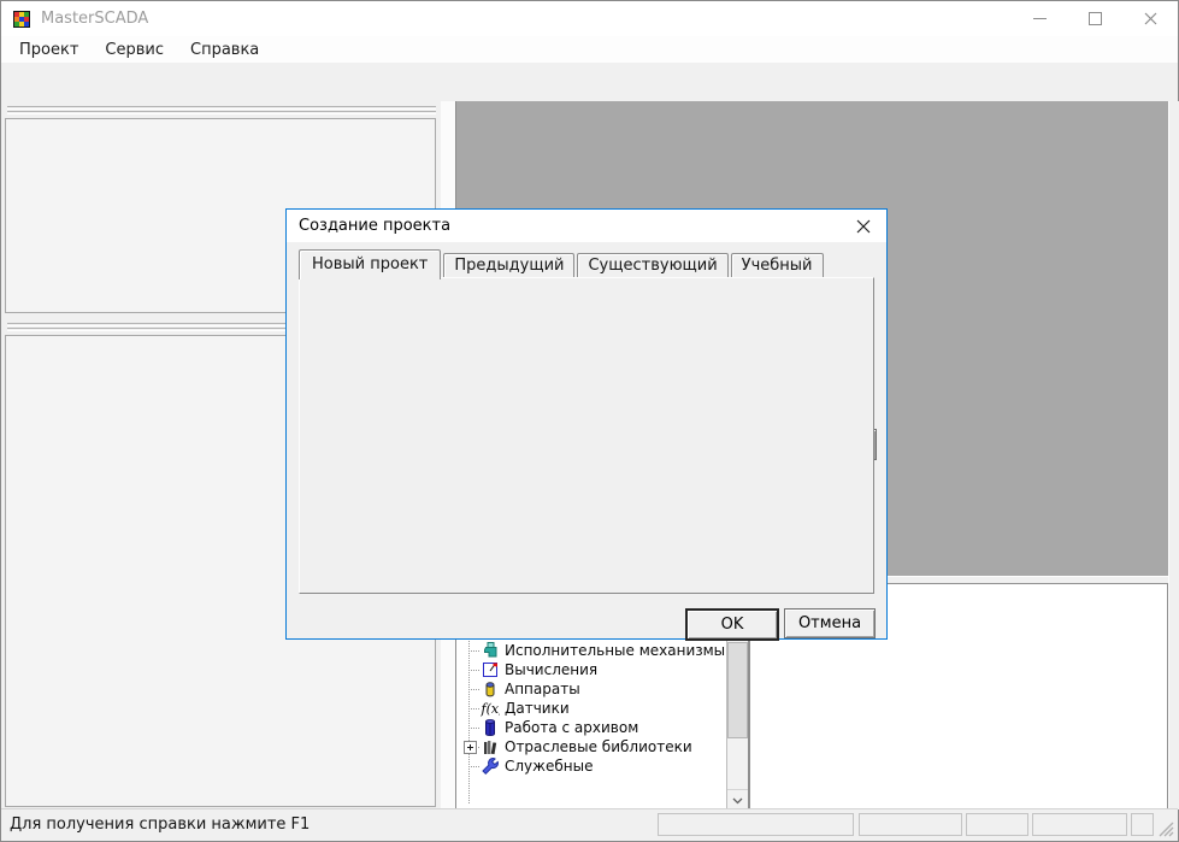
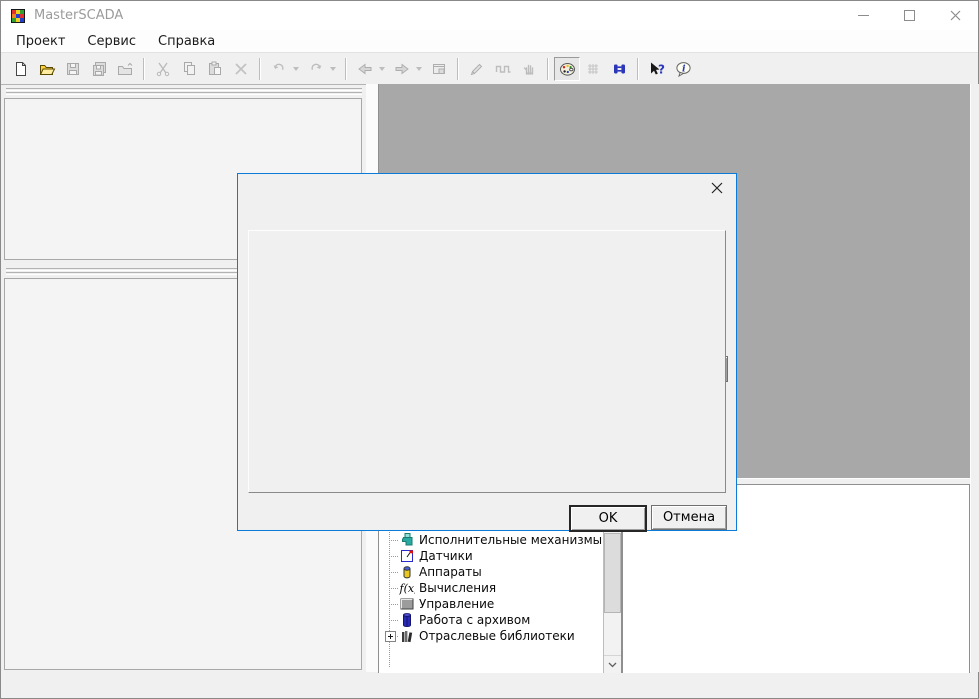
  MasterSCADA
  Проект
  Сервис
  Справка
+ ?
+ i
  Исполнительные механизмы
- Вычисления
+ Датчики
  Аппараты
  f(x
- Датчики
+ Вычисления
+ Управление
  Работа с архивом
  Отраслевые библиотеки
- Служебные
- Для получения справки нажмите F1
- Создание проекта
- Новый проект
- Предыдущий
- Существующий
- Учебный
  OK
  Отмена
